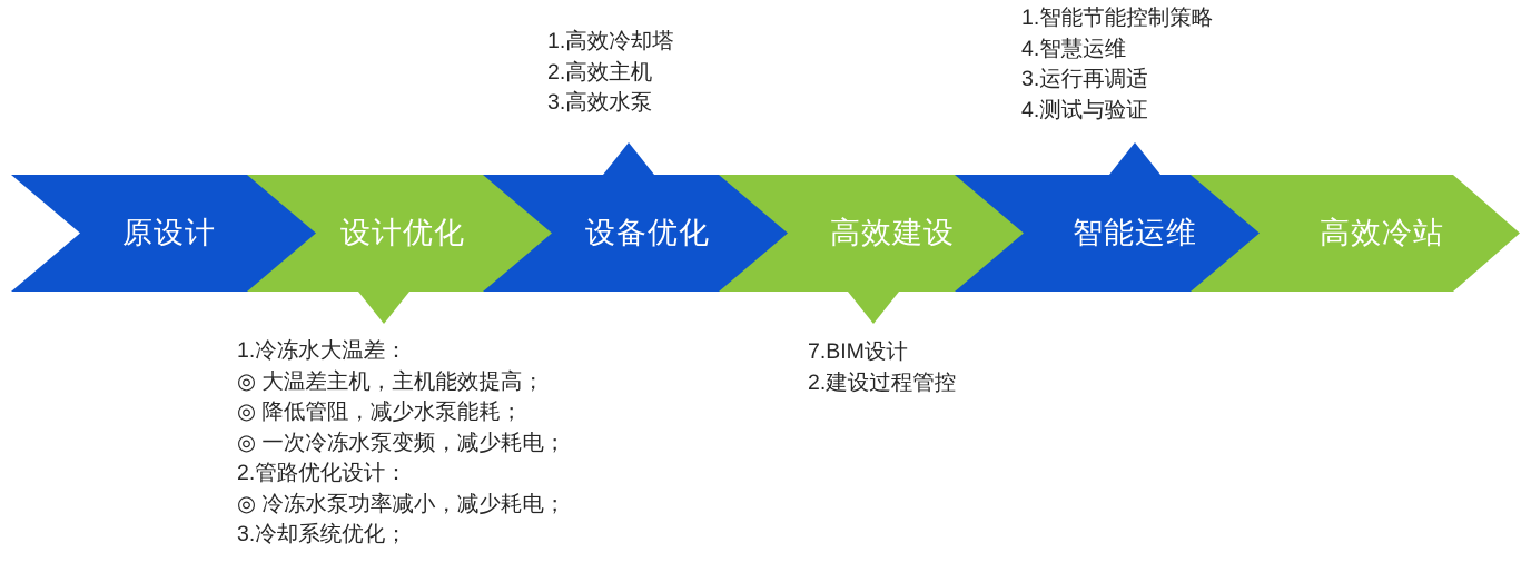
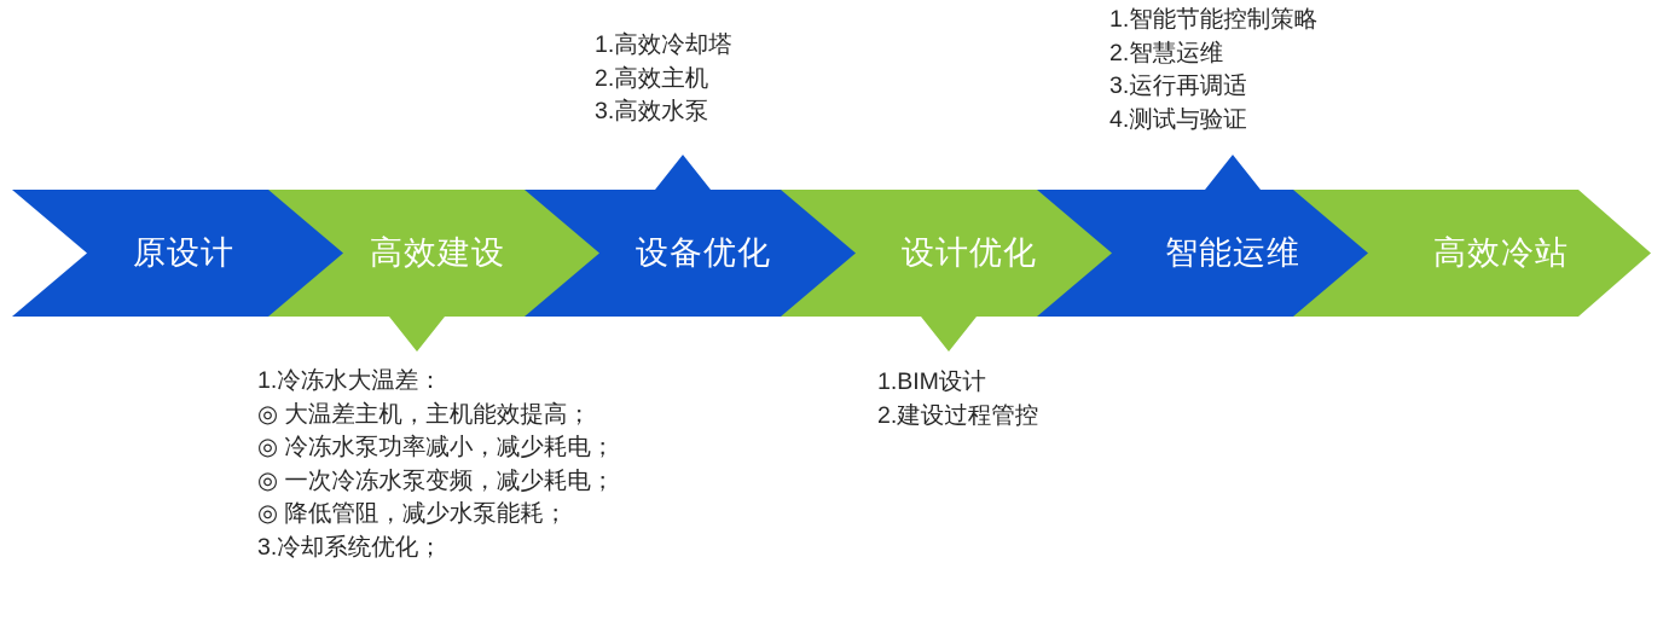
  原设计
- 设计优化
+ 高效建设
  设备优化
- 高效建设
+ 设计优化
  智能运维
  高效冷站
  1.冷冻水大温差：
  ◎ 大温差主机，主机能效提高；
- ◎ 降低管阻，减少水泵能耗；
+ ◎ 冷冻水泵功率减小，减少耗电；
  ◎ 一次冷冻水泵变频，减少耗电；
- 2.管路优化设计：
- ◎ 冷冻水泵功率减小，减少耗电；
+ ◎ 降低管阻，减少水泵能耗；
  3.冷却系统优化；
  1.高效冷却塔
  2.高效主机
  3.高效水泵
- 7.BIM设计
+ 1.BIM设计
  2.建设过程管控
  1.智能节能控制策略
- 4.智慧运维
+ 2.智慧运维
  3.运行再调适
  4.测试与验证
